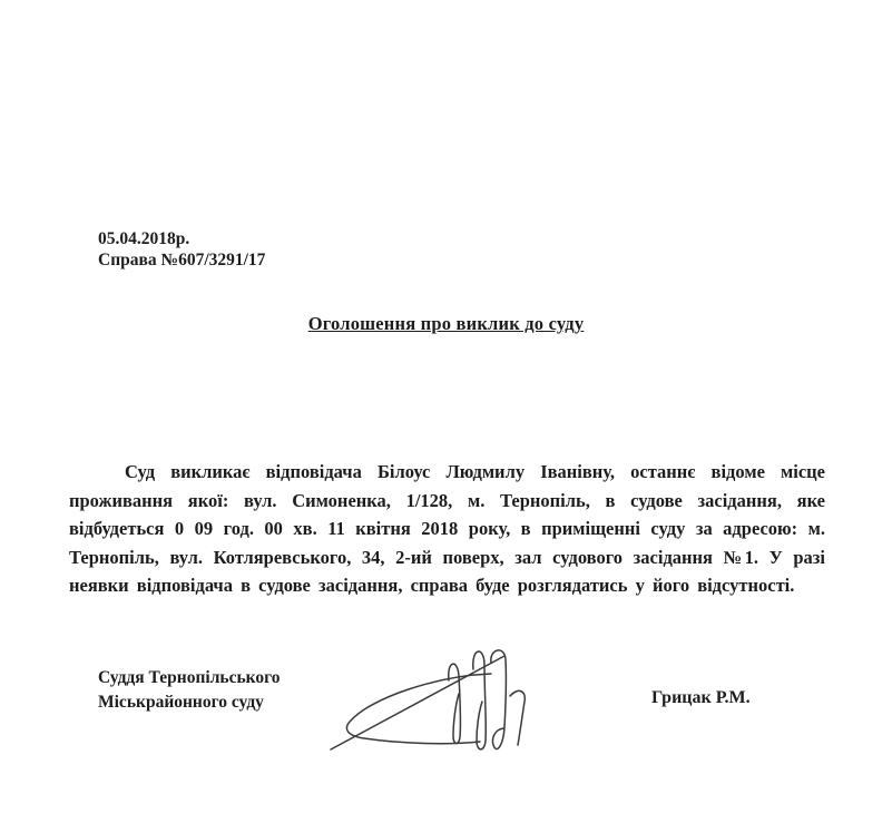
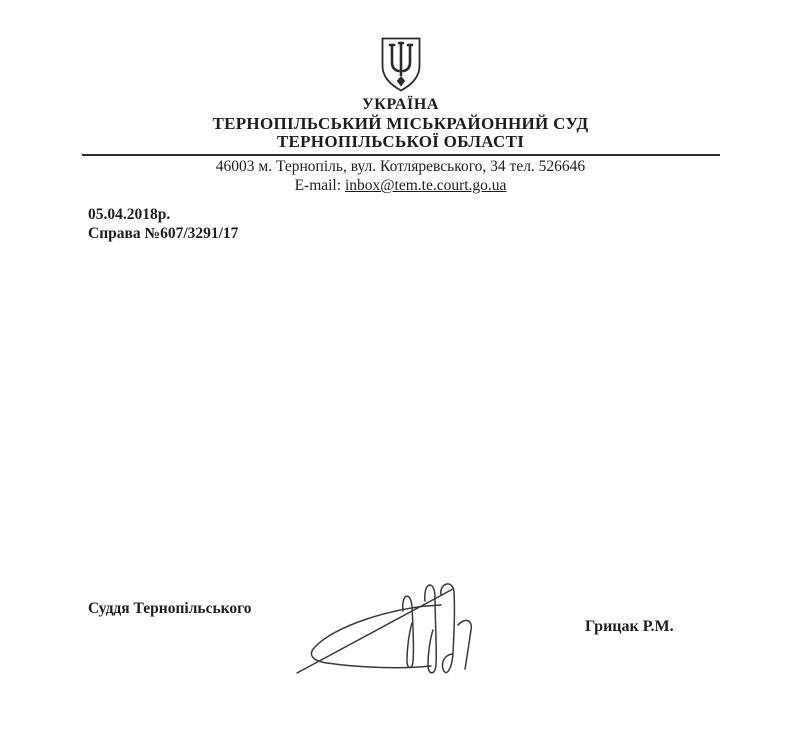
+ УКРАЇНА
+ ТЕРНОПІЛЬСЬКИЙ МІСЬКРАЙОННИЙ СУД
+ ТЕРНОПІЛЬСЬКОЇ ОБЛАСТІ
+ 46003 м. Тернопіль, вул. Котляревського, 34 тел. 526646
+ E-mail: inbox@tem.te.court.go.ua
  05.04.2018р.
  Справа №607/3291/17
- Оголошення про виклик до суду
- Суд викликає відповідача Білоус Людмилу Іванівну, останнє відоме місце проживання якої: вул. Симоненка, 1/128, м. Тернопіль, в судове засідання, яке відбудеться 0 09 год. 00 хв. 11 квітня 2018 року, в приміщенні суду за адресою: м. Тернопіль, вул. Котляревського, 34, 2-ий поверх, зал судового засідання №1. У разі неявки відповідача в судове засідання, справа буде розглядатись у його відсутності.
  Суддя Тернопільського
- Міськрайонного суду
  Грицак Р.М.
